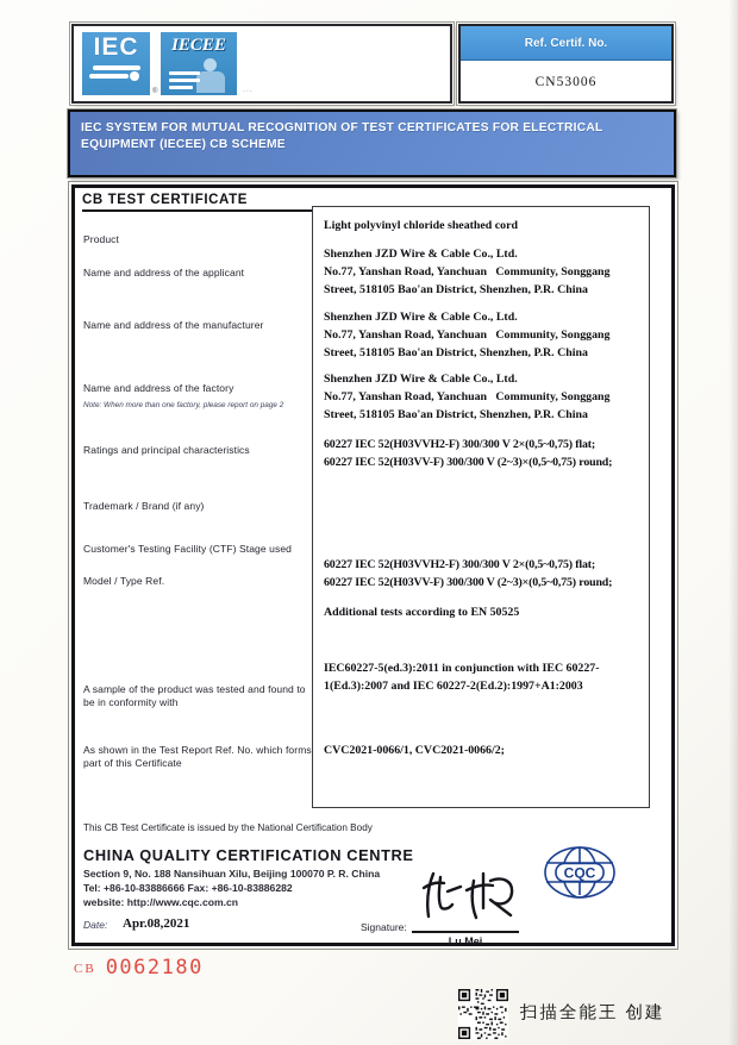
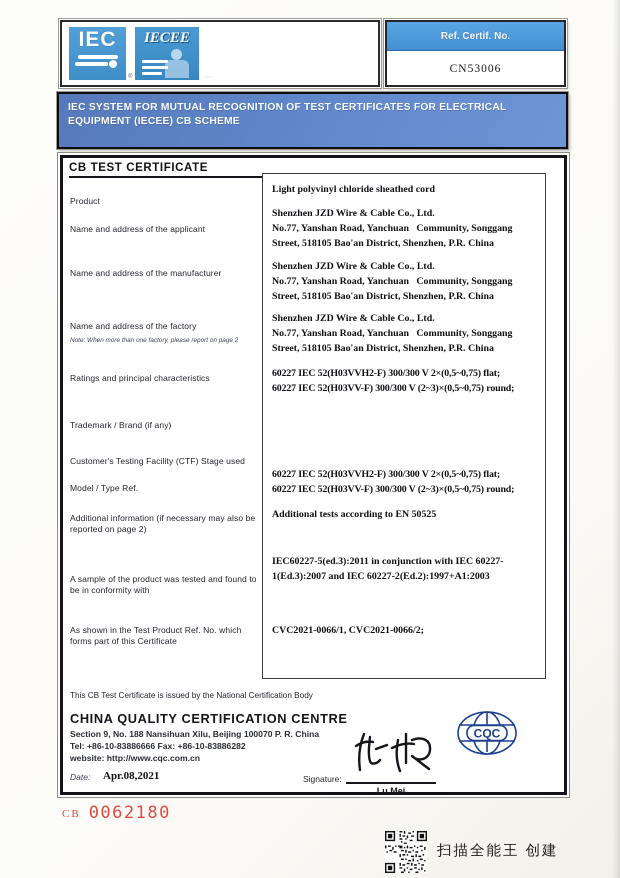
  IEC
  IECEE
  Ref. Certif. No.
  CN53006
  IEC SYSTEM FOR MUTUAL RECOGNITION OF TEST CERTIFICATES FOR ELECTRICAL EQUIPMENT (IECEE) CB SCHEME
  CB TEST CERTIFICATE
  Product
  Name and address of the applicant
  Name and address of the manufacturer
  Name and address of the factory
  Ratings and principal characteristics
  Trademark / Brand (if any)
  Customer's Testing Facility (CTF) Stage used
  Model / Type Ref.
+ Additional information (if necessary may also be reported on page 2)
  A sample of the product was tested and found to be in conformity with
- As shown in the Test Report Ref. No. which forms part of this Certificate
+ As shown in the Test Product Ref. No. which forms part of this Certificate
  Light polyvinyl chloride sheathed cord
  Shenzhen JZD Wire & Cable Co., Ltd.
  No.77, Yanshan Road, Yanchuan Community, Songgang Street, 518105 Bao'an District, Shenzhen, P.R. China
  Shenzhen JZD Wire & Cable Co., Ltd.
  No.77, Yanshan Road, Yanchuan Community, Songgang Street, 518105 Bao'an District, Shenzhen, P.R. China
  Shenzhen JZD Wire & Cable Co., Ltd.
  No.77, Yanshan Road, Yanchuan Community, Songgang Street, 518105 Bao'an District, Shenzhen, P.R. China
  60227 IEC 52(H03VVH2-F) 300/300 V 2×(0,5~0,75) flat;
  60227 IEC 52(H03VV-F) 300/300 V (2~3)×(0,5~0,75) round;
  60227 IEC 52(H03VVH2-F) 300/300 V 2×(0,5~0,75) flat;
  60227 IEC 52(H03VV-F) 300/300 V (2~3)×(0,5~0,75) round;
  Additional tests according to EN 50525
  IEC60227-5(ed.3):2011 in conjunction with IEC 60227-1(Ed.3):2007 and IEC 60227-2(Ed.2):1997+A1:2003
  CVC2021-0066/1, CVC2021-0066/2;
  This CB Test Certificate is issued by the National Certification Body
  CHINA QUALITY CERTIFICATION CENTRE
  Section 9, No. 188 Nansihuan Xilu, Beijing 100070 P. R. China
  Tel: +86-10-83886666 Fax: +86-10-83886282
  website: http://www.cqc.com.cn
  Date:
  Apr.08,2021
  Signature:
  Lu Mei
  CQC
  CB 0062180
  扫描全能王 创建
